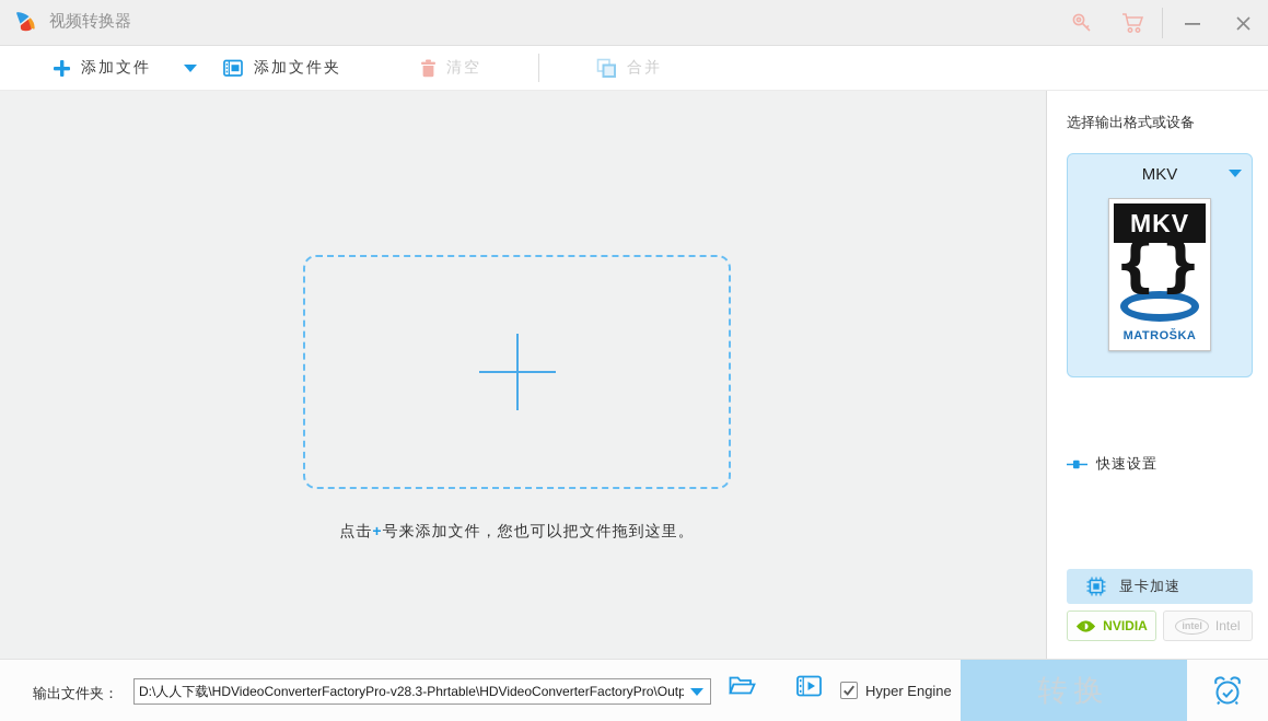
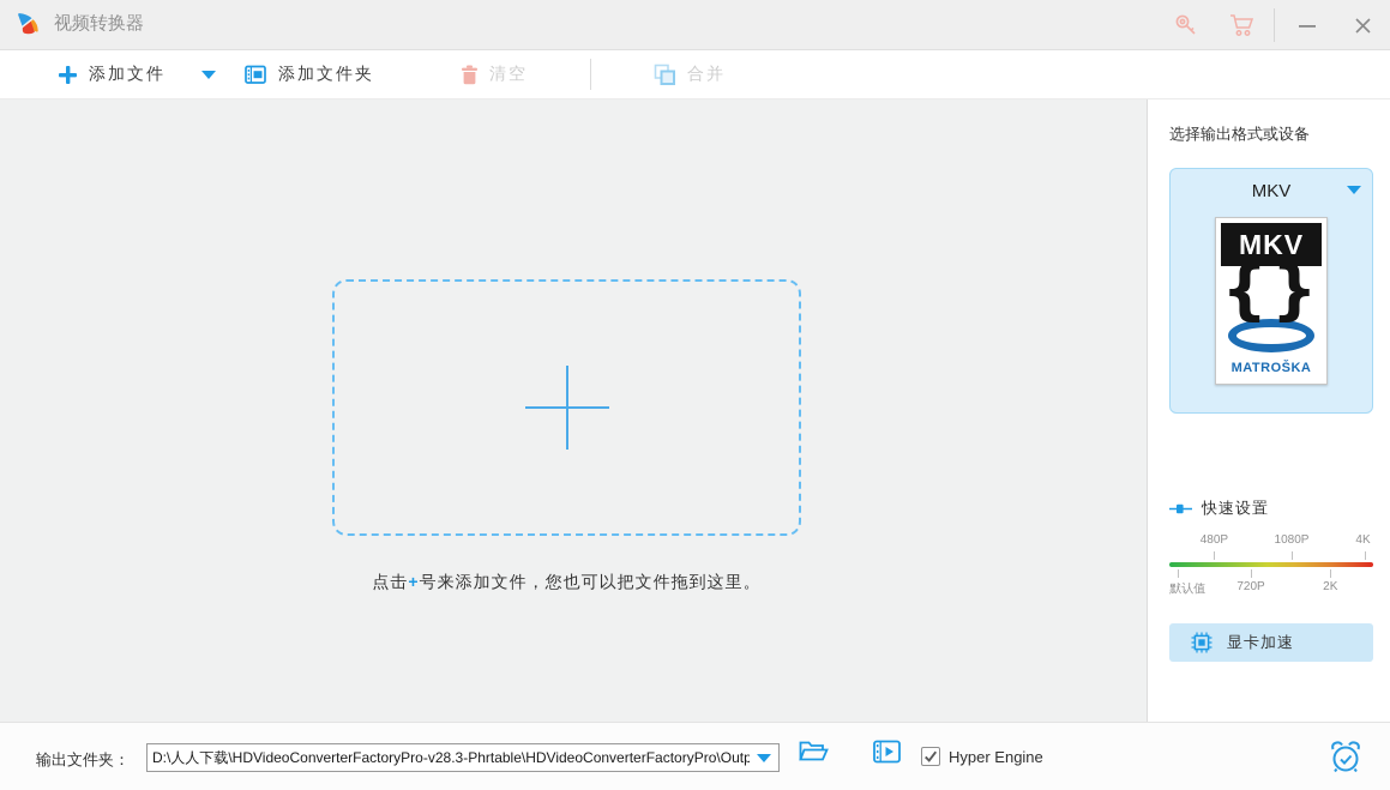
  视频转换器
  添加文件
  添加文件夹
  清空
  合并
  点击+号来添加文件，您也可以把文件拖到这里。
  选择输出格式或设备
  MKV
  MKV
  {}
  MATROŠKA
  快速设置
+ 480P
+ 1080P
+ 4K
+ 默认值
+ 720P
+ 2K
  显卡加速
- NVIDIA
- intel
- Intel
  输出文件夹：
  D:\人人下载\HDVideoConverterFactoryPro-v28.3-Phrtable\HDVideoConverterFactoryPro\Outp
  Hyper Engine
- 转换
